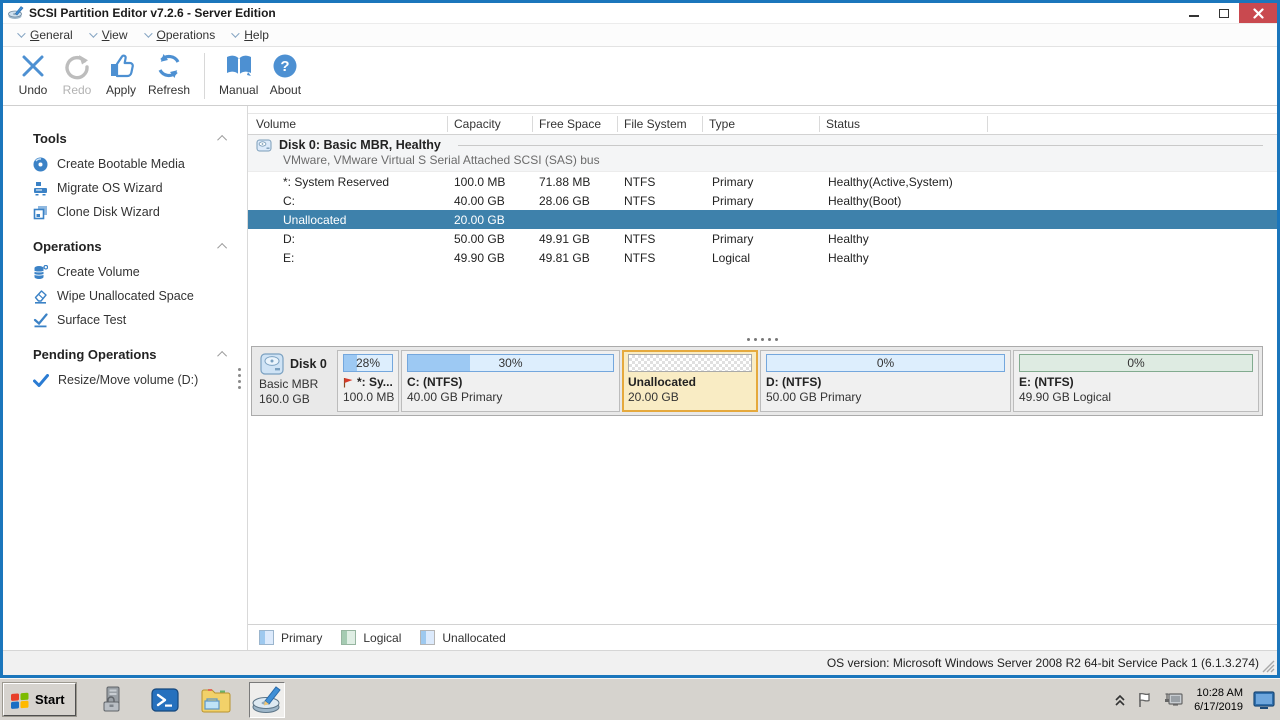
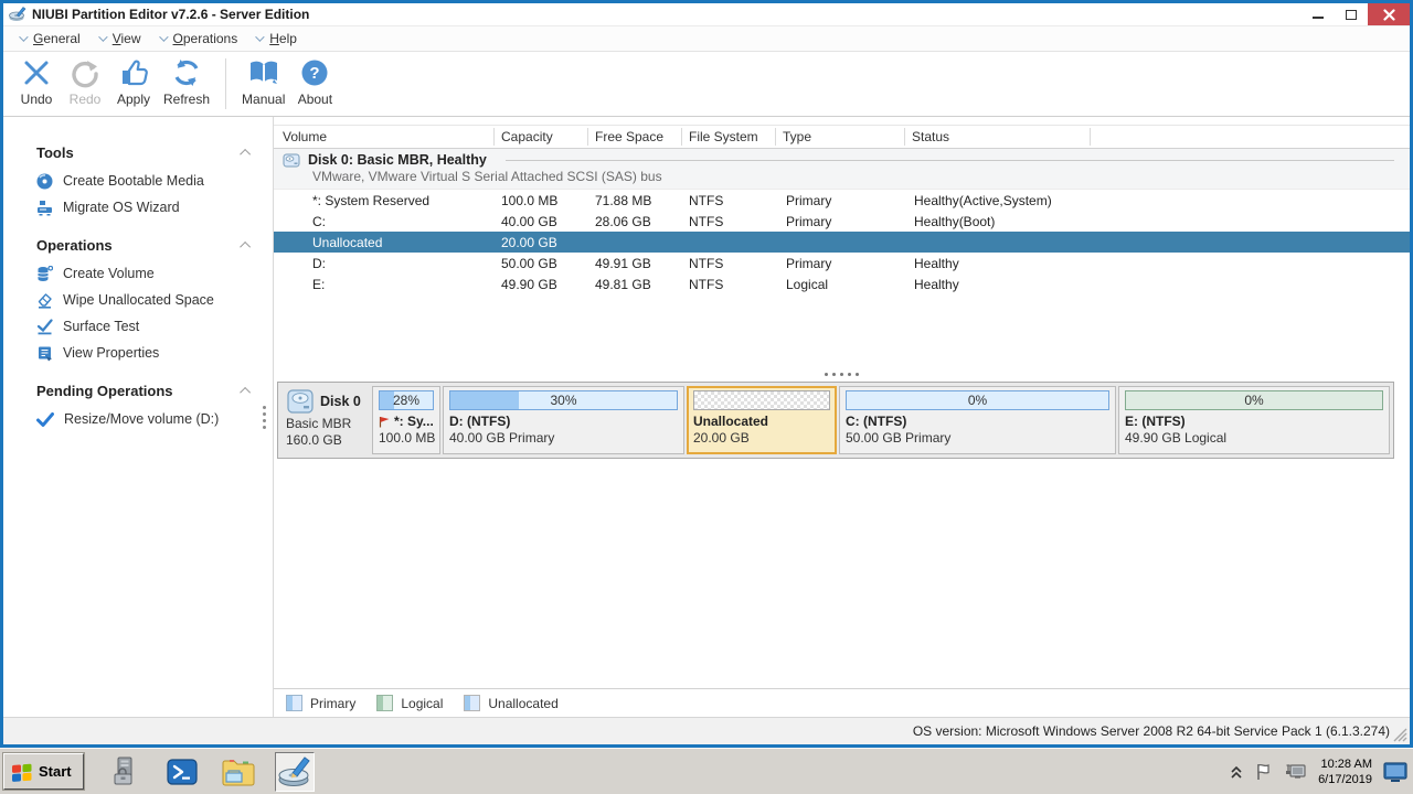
- SCSI Partition Editor v7.2.6 - Server Edition
+ NIUBI Partition Editor v7.2.6 - Server Edition
  General
  View
  Operations
  Help
  Undo
  Redo
  Apply
  Refresh
  Manual
  ?
  About
  Tools
  Create Bootable Media
  Migrate OS Wizard
- Clone Disk Wizard
  Operations
  Create Volume
  Wipe Unallocated Space
  Surface Test
+ View Properties
  Pending Operations
  Resize/Move volume (D:)
  Volume
  Capacity
  Free Space
  File System
  Type
  Status
  Disk 0: Basic MBR, Healthy
  VMware, VMware Virtual S Serial Attached SCSI (SAS) bus
  *: System Reserved
  100.0 MB
  71.88 MB
  NTFS
  Primary
  Healthy(Active,System)
  C:
  40.00 GB
  28.06 GB
  NTFS
  Primary
  Healthy(Boot)
  Unallocated
  20.00 GB
  D:
  50.00 GB
  49.91 GB
  NTFS
  Primary
  Healthy
  E:
  49.90 GB
  49.81 GB
  NTFS
  Logical
  Healthy
  Disk 0
  Basic MBR
  160.0 GB
  28%
  *: Sy...
  100.0 MB
  30%
- C: (NTFS)
+ D: (NTFS)
  40.00 GB Primary
  Unallocated
  20.00 GB
  0%
- D: (NTFS)
+ C: (NTFS)
  50.00 GB Primary
  0%
  E: (NTFS)
  49.90 GB Logical
  Primary
  Logical
  Unallocated
  OS version: Microsoft Windows Server 2008 R2 64-bit Service Pack 1 (6.1.3.274)
  Start
  10:28 AM
  6/17/2019
